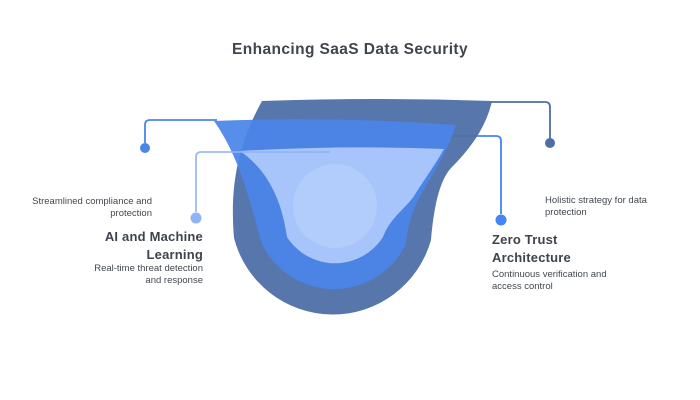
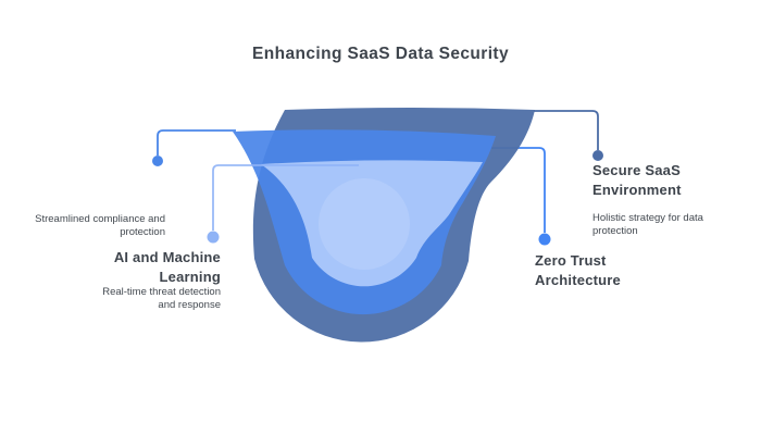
  Enhancing SaaS Data Security
  Streamlined compliance and protection
  AI and Machine Learning
  Real-time threat detection and response
+ Secure SaaS Environment
  Holistic strategy for data protection
  Zero Trust Architecture
- Continuous verification and access control
